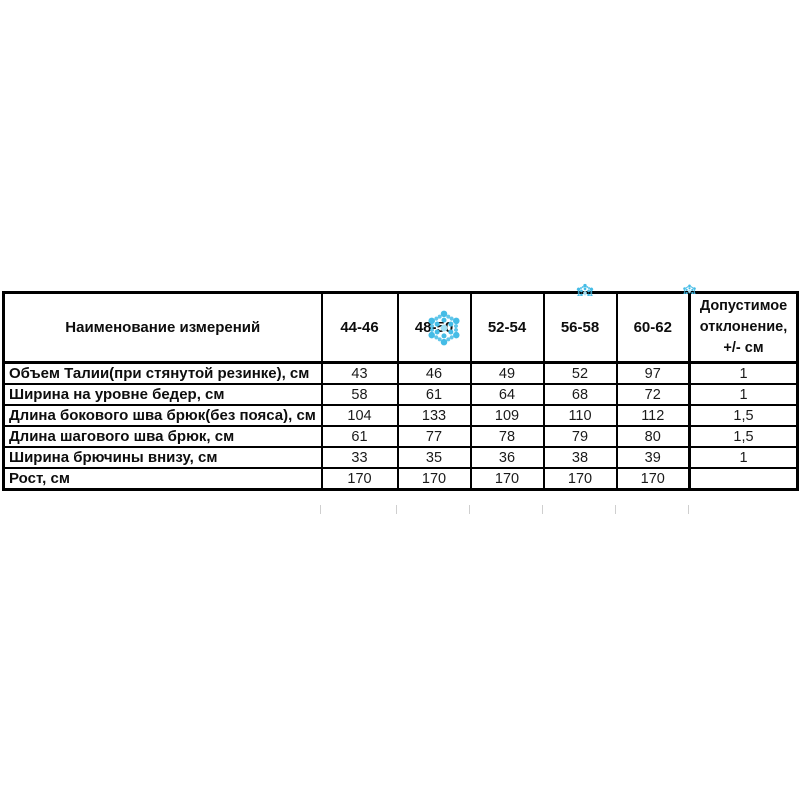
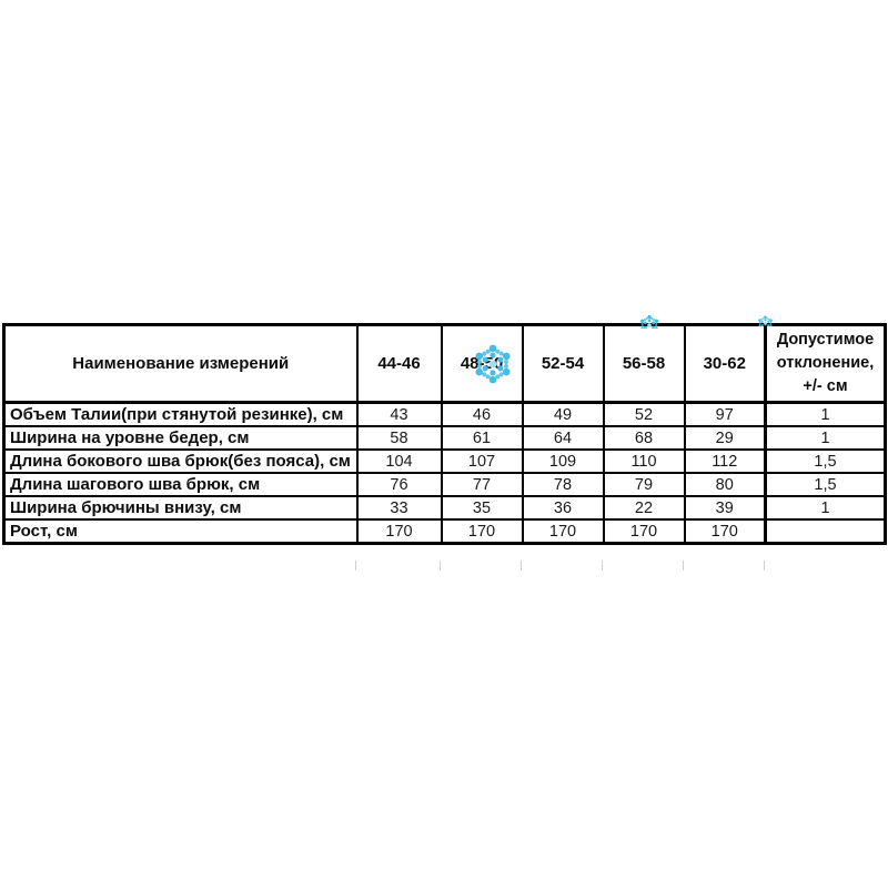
- Наименование измерений	44-46	48-0	52-54	56-58	60-62	Допустимое отклонение, +/- см
+ Наименование измерений	44-46	48-0	52-54	56-58	30-62	Допустимое отклонение, +/- см
  Объем Талии(при стянутой резинке), см	43	46	49	52	97	1
- Ширина на уровне бедер, см	58	61	64	68	72	1
+ Ширина на уровне бедер, см	58	61	64	68	29	1
- Длина бокового шва брюк(без пояса), см	104	133	109	110	112	1,5
+ Длина бокового шва брюк(без пояса), см	104	107	109	110	112	1,5
- Длина шагового шва брюк, см	61	77	78	79	80	1,5
+ Длина шагового шва брюк, см	76	77	78	79	80	1,5
- Ширина брючины внизу, см	33	35	36	38	39	1
+ Ширина брючины внизу, см	33	35	36	22	39	1
  Рост, см	170	170	170	170	170
